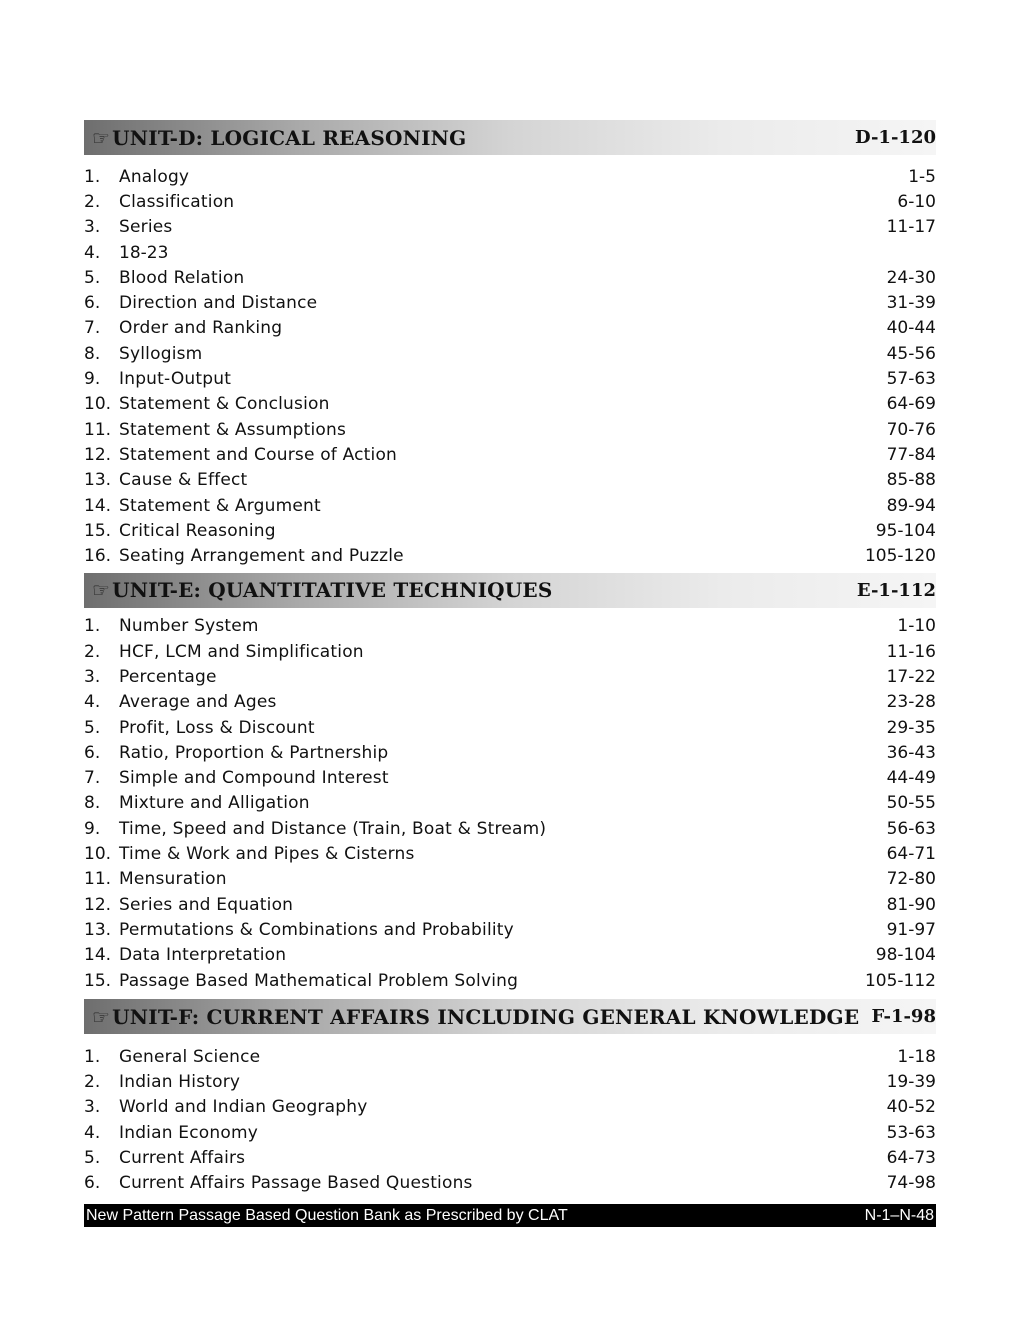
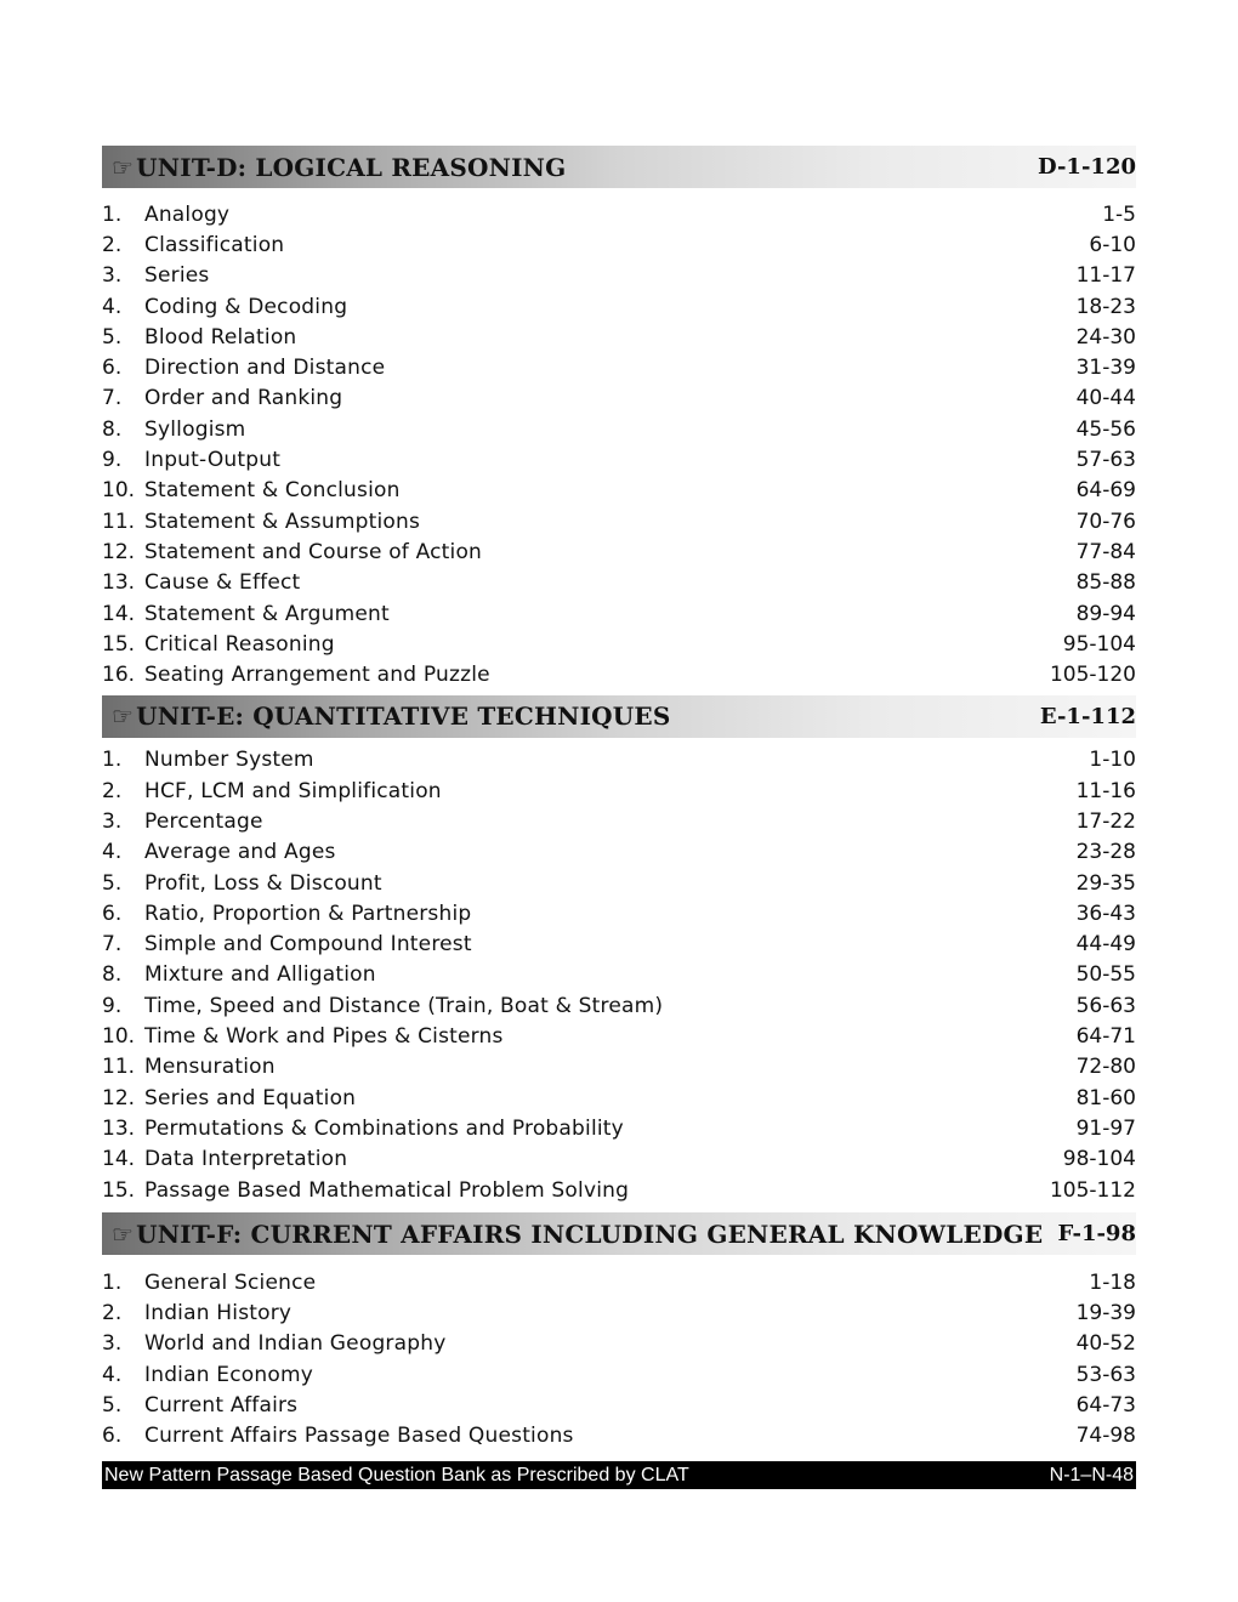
  ☞
  UNIT-D: LOGICAL REASONING
  D-1-120
  1.
  Analogy
  1-5
  2.
  Classification
  6-10
  3.
  Series
  11-17
  4.
+ Coding & Decoding
  18-23
  5.
  Blood Relation
  24-30
  6.
  Direction and Distance
  31-39
  7.
  Order and Ranking
  40-44
  8.
  Syllogism
  45-56
  9.
  Input-Output
  57-63
  10.
  Statement & Conclusion
  64-69
  11.
  Statement & Assumptions
  70-76
  12.
  Statement and Course of Action
  77-84
  13.
  Cause & Effect
  85-88
  14.
  Statement & Argument
  89-94
  15.
  Critical Reasoning
  95-104
  16.
  Seating Arrangement and Puzzle
  105-120
  ☞
  UNIT-E: QUANTITATIVE TECHNIQUES
  E-1-112
  1.
  Number System
  1-10
  2.
  HCF, LCM and Simplification
  11-16
  3.
  Percentage
  17-22
  4.
  Average and Ages
  23-28
  5.
  Profit, Loss & Discount
  29-35
  6.
  Ratio, Proportion & Partnership
  36-43
  7.
  Simple and Compound Interest
  44-49
  8.
  Mixture and Alligation
  50-55
  9.
  Time, Speed and Distance (Train, Boat & Stream)
  56-63
  10.
  Time & Work and Pipes & Cisterns
  64-71
  11.
  Mensuration
  72-80
  12.
  Series and Equation
- 81-90
+ 81-60
  13.
  Permutations & Combinations and Probability
  91-97
  14.
  Data Interpretation
  98-104
  15.
  Passage Based Mathematical Problem Solving
  105-112
  ☞
  UNIT-F: CURRENT AFFAIRS INCLUDING GENERAL KNOWLEDGE
  F-1-98
  1.
  General Science
  1-18
  2.
  Indian History
  19-39
  3.
  World and Indian Geography
  40-52
  4.
  Indian Economy
  53-63
  5.
  Current Affairs
  64-73
  6.
  Current Affairs Passage Based Questions
  74-98
  New Pattern Passage Based Question Bank as Prescribed by CLAT
  N-1–N-48
